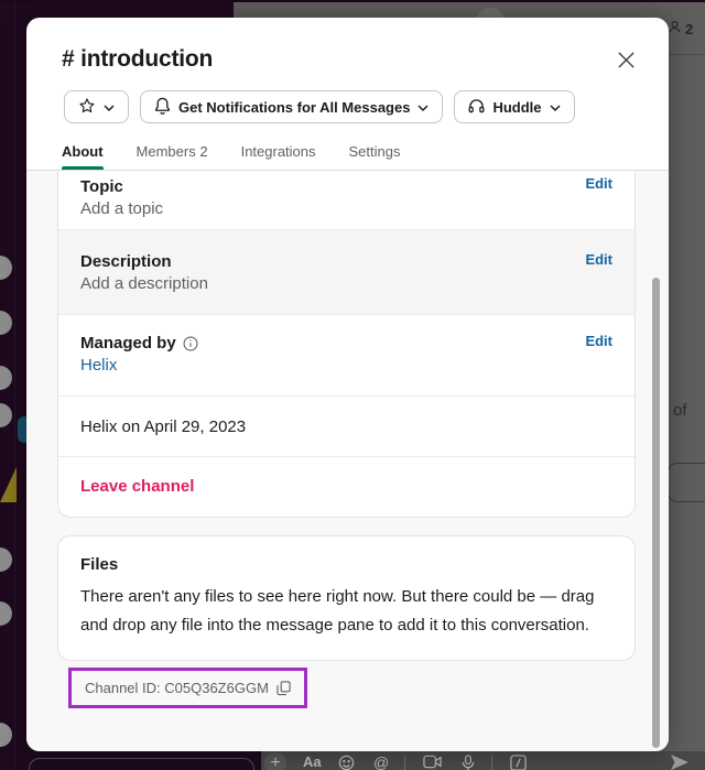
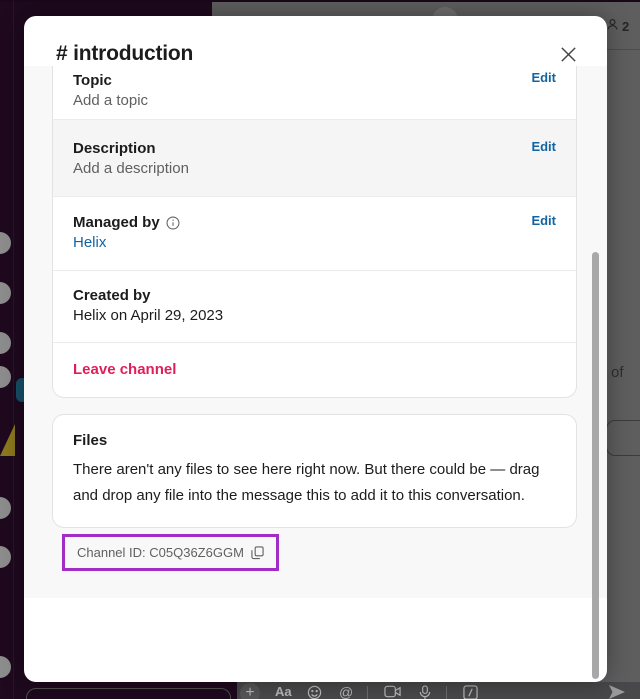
  2
  of
  +
  Aa
  @
  # introduction
- Get Notifications for All Messages
- Huddle
- About
- Members 2
- Integrations
- Settings
  Topic
  Add a topic
  Edit
  Description
  Add a description
  Edit
  Managed by
  Helix
  Edit
+ Created by
  Helix on April 29, 2023
  Leave channel
  Files
- There aren't any files to see here right now. But there could be — drag and drop any file into the message pane to add it to this conversation.
+ There aren't any files to see here right now. But there could be — drag and drop any file into the message this to add it to this conversation.
  Channel ID: C05Q36Z6GGM
